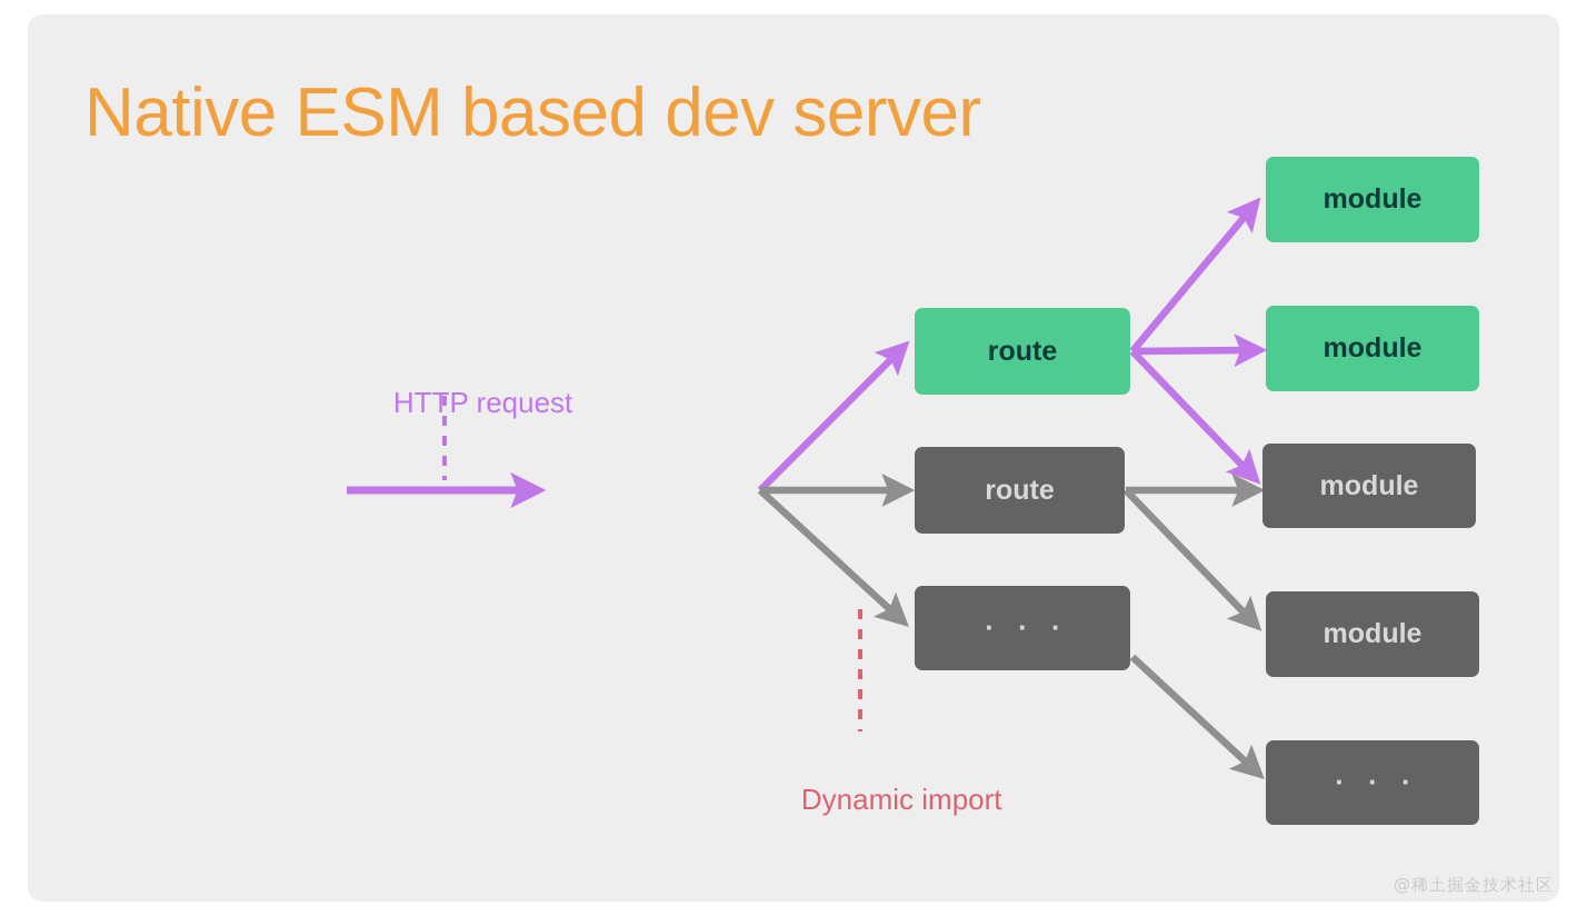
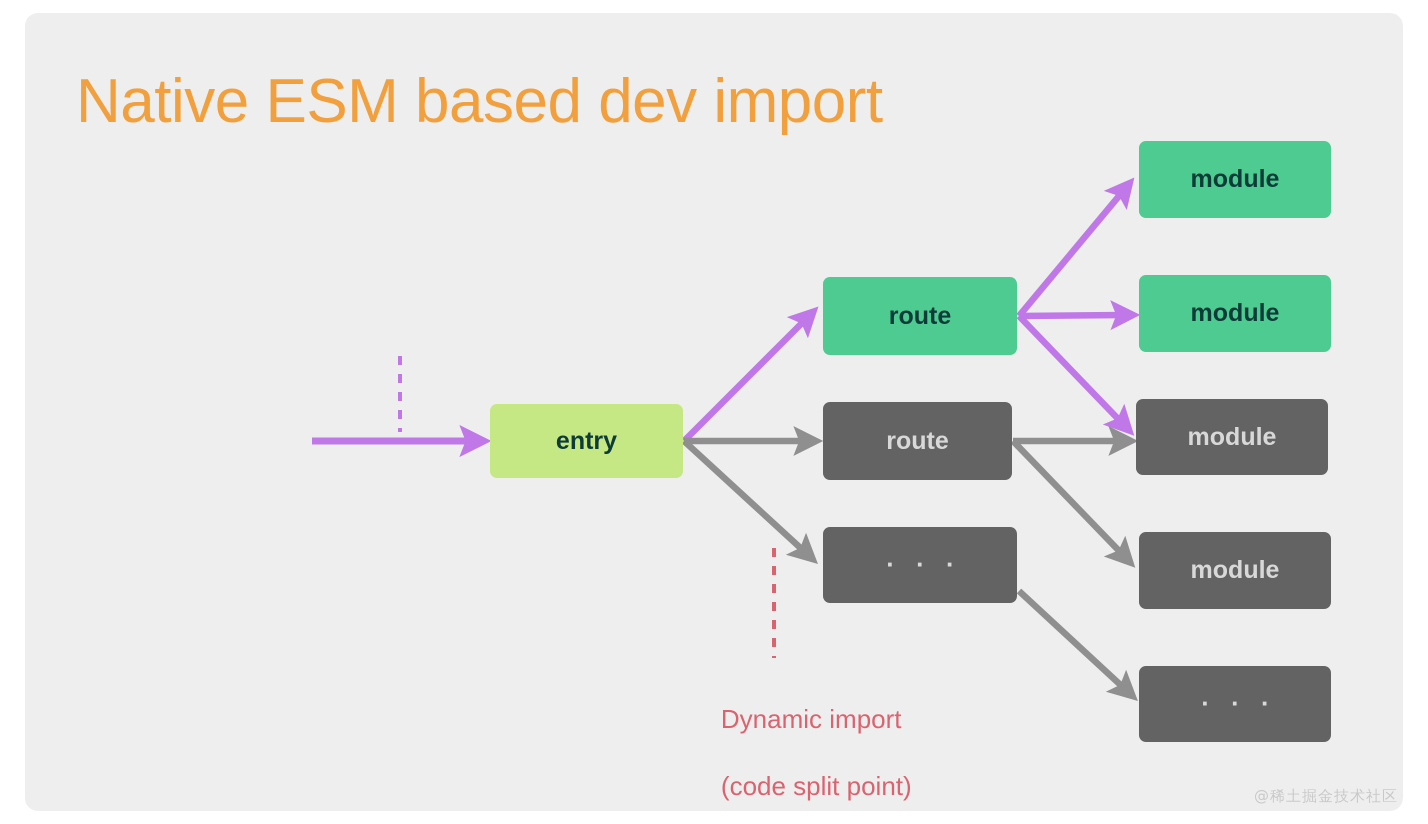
- Native ESM based dev server
+ Native ESM based dev import
+ entry
  route
  route
  · · ·
  module
  module
  module
  module
  · · ·
- HTTP request
  Dynamic import
+ (code split point)
  @稀土掘金技术社区
